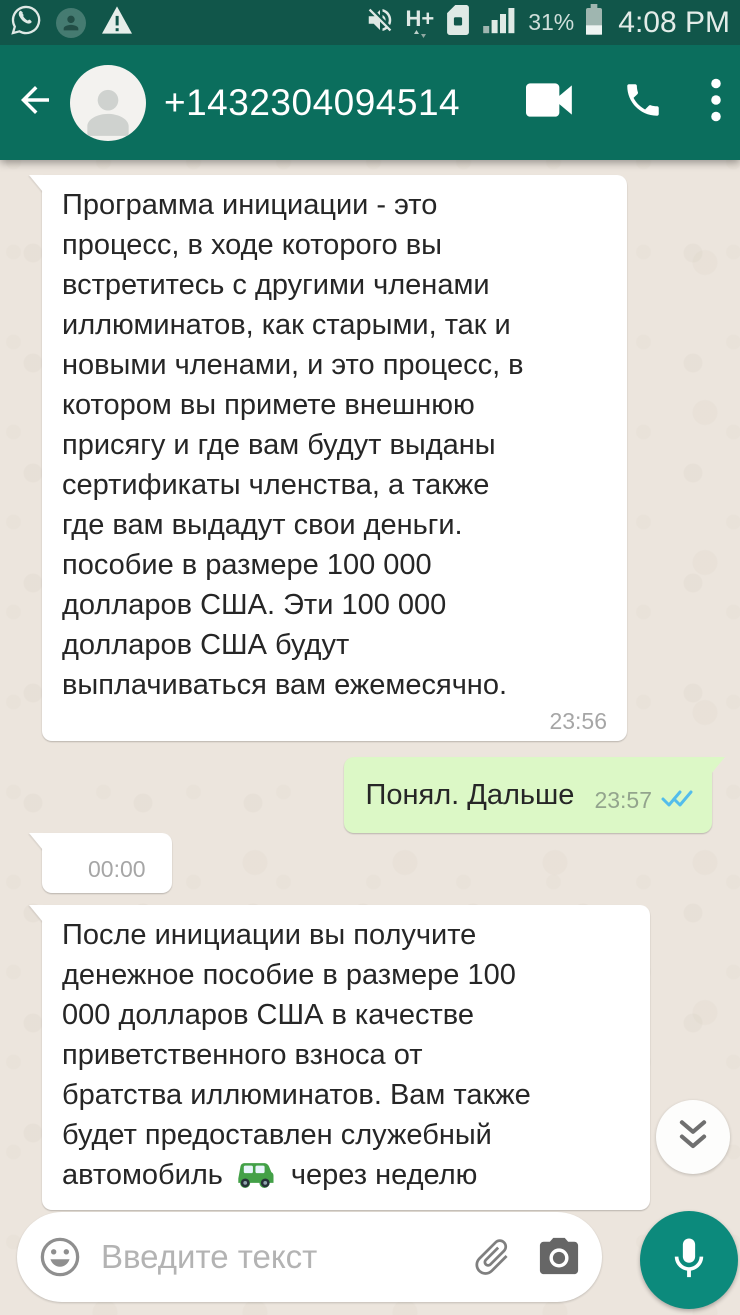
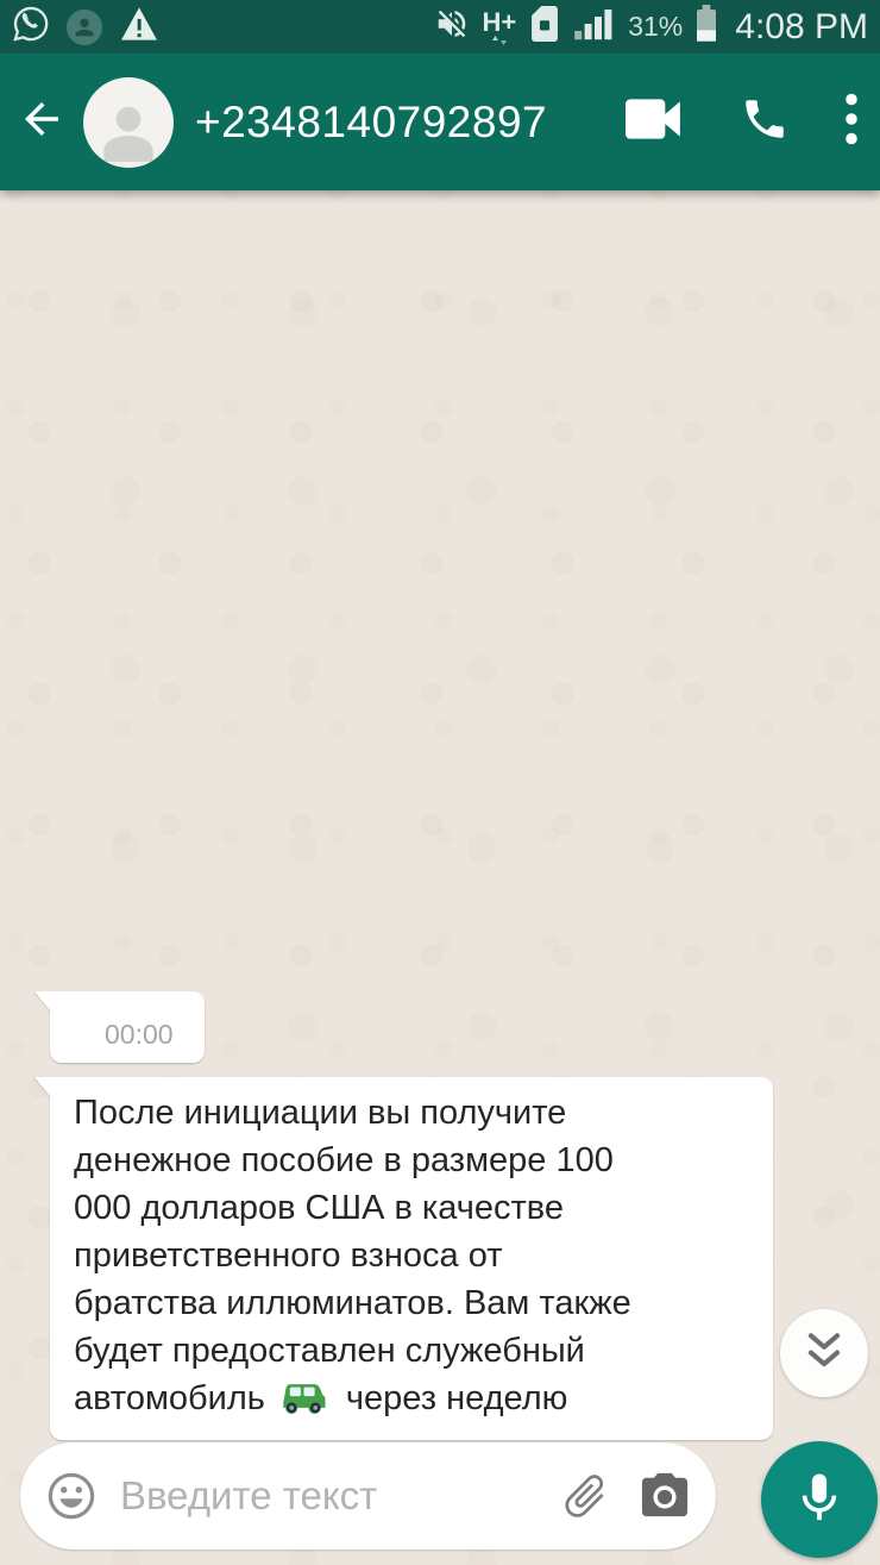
  H+
  31%
  4:08 PM
- +1432304094514
+ +2348140792897
- Программа инициации - это
- процесс, в ходе которого вы
- встретитесь с другими членами
- иллюминатов, как старыми, так и
- новыми членами, и это процесс, в
- котором вы примете внешнюю
- присягу и где вам будут выданы
- сертификаты членства, а также
- где вам выдадут свои деньги.
- пособие в размере 100 000
- долларов США. Эти 100 000
- долларов США будут
- выплачиваться вам ежемесячно.
- 23:56
- Понял. Дальше
- 23:57
  00:00
  После инициации вы получите
  денежное пособие в размере 100
  000 долларов США в качестве
  приветственного взноса от
  братства иллюминатов. Вам также
  будет предоставлен служебный
  автомобиль через неделю
  Введите текст
